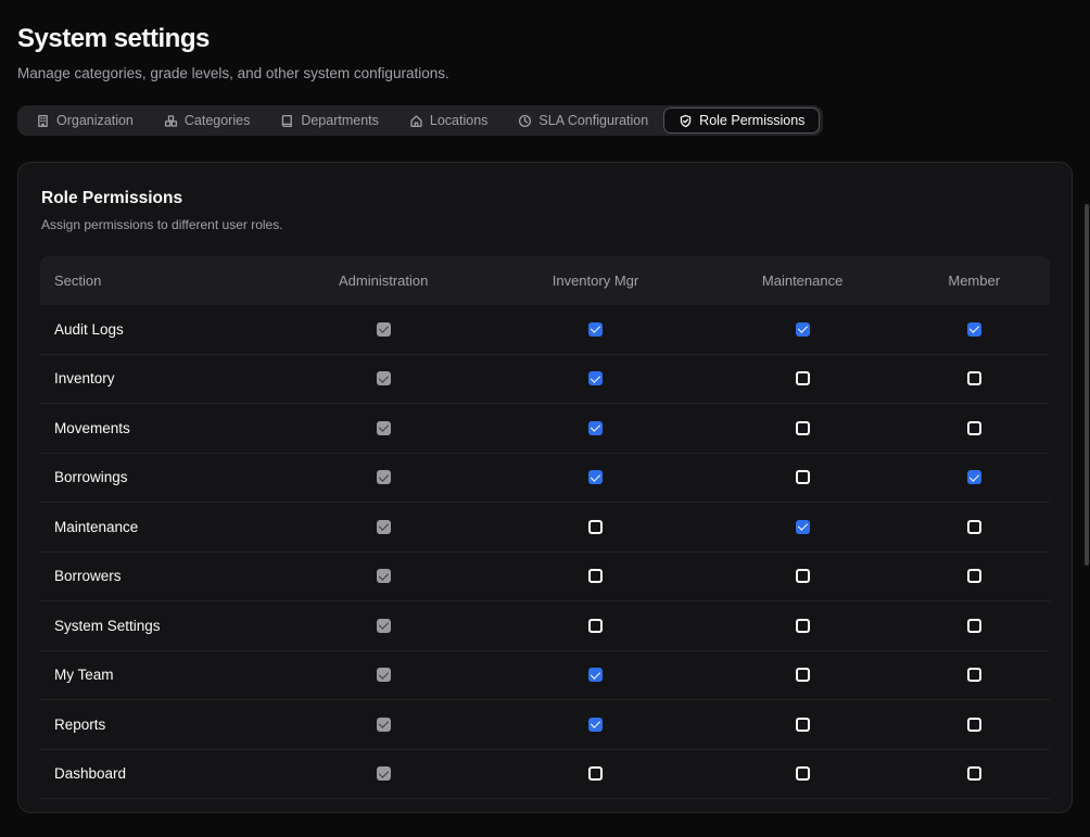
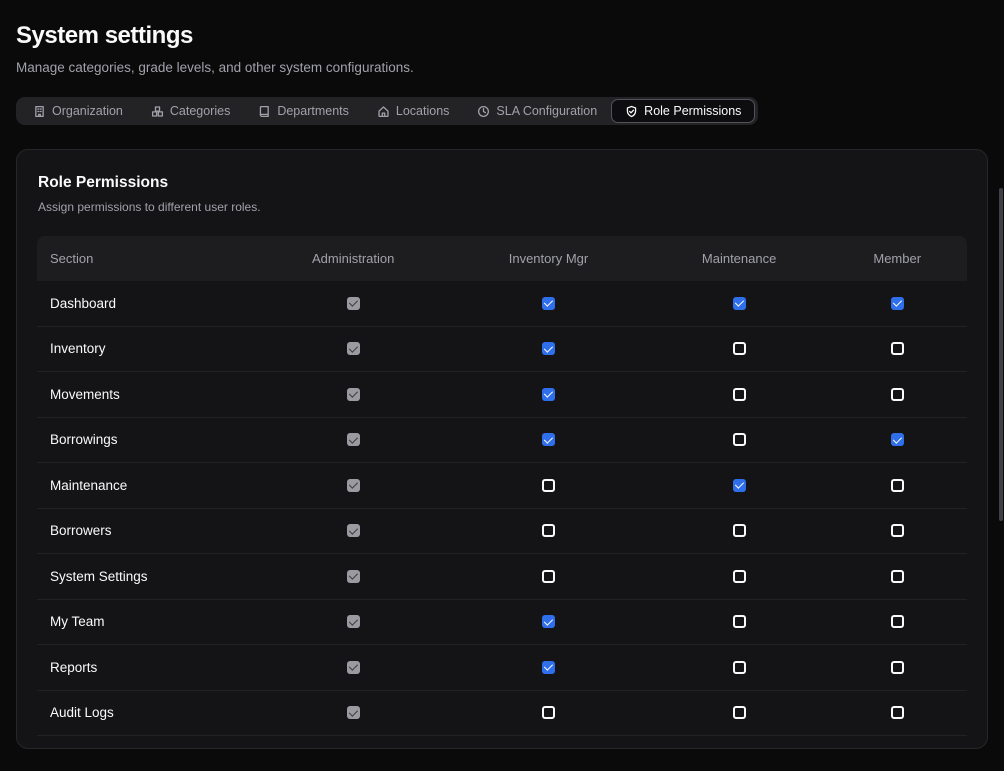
  System settings
  Manage categories, grade levels, and other system configurations.
  Organization
  Categories
  Departments
  Locations
  SLA Configuration
  Role Permissions
  Role Permissions
  Assign permissions to different user roles.
  Section
  Administration
  Inventory Mgr
  Maintenance
  Member
- Audit Logs
+ Dashboard
  Inventory
  Movements
  Borrowings
  Maintenance
  Borrowers
  System Settings
  My Team
  Reports
- Dashboard
+ Audit Logs
